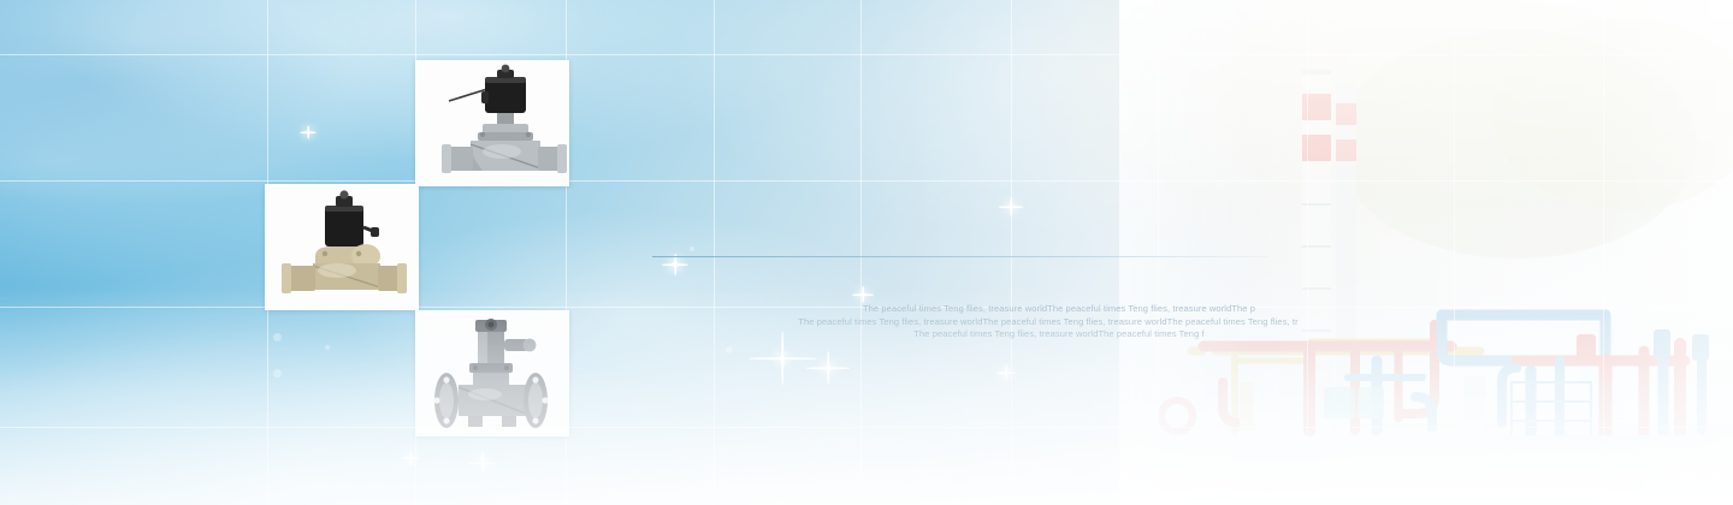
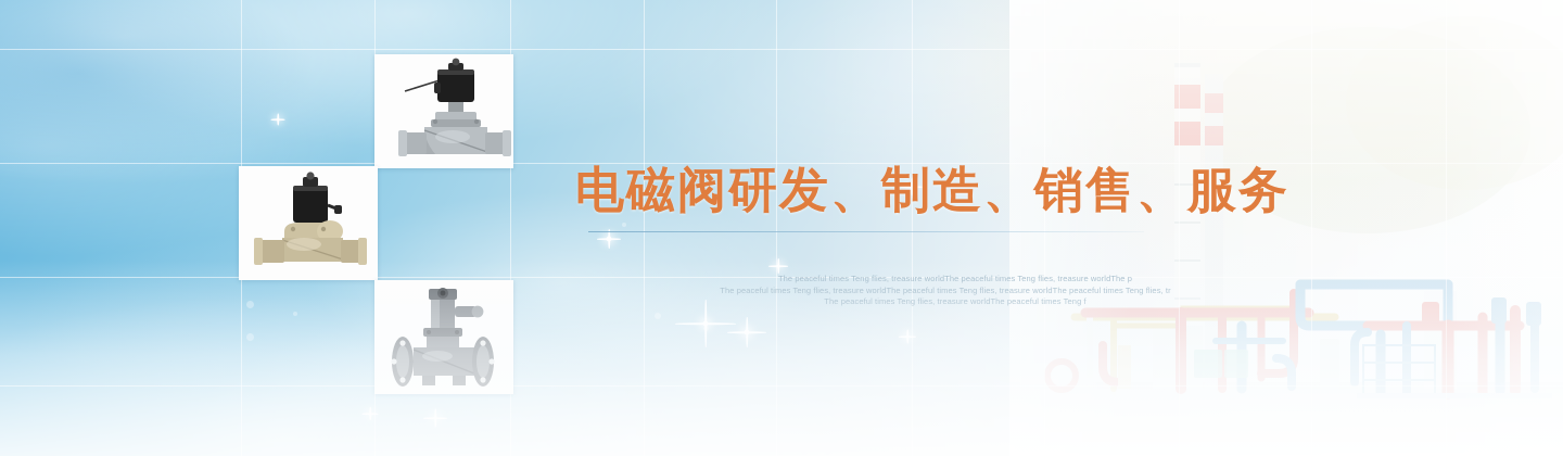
+ 电磁阀研发、制造、销售、服务
